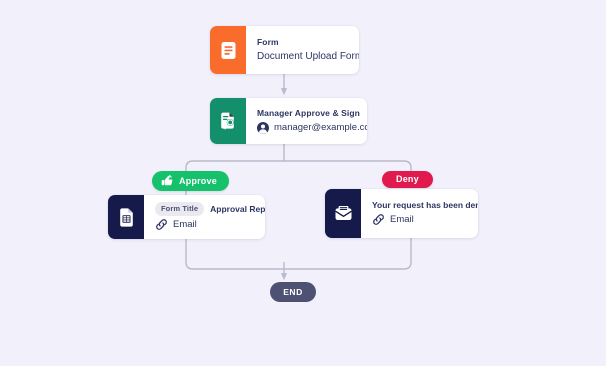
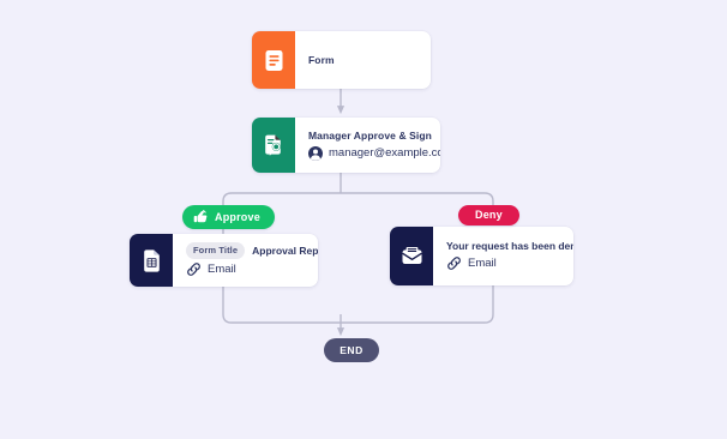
  Form
- Document Upload Form
  Manager Approve & Sign
  manager@example.c
  Approve
  Deny
  Form Title
  Approval Rep
  Email
  Your request has been den
  Email
  END
